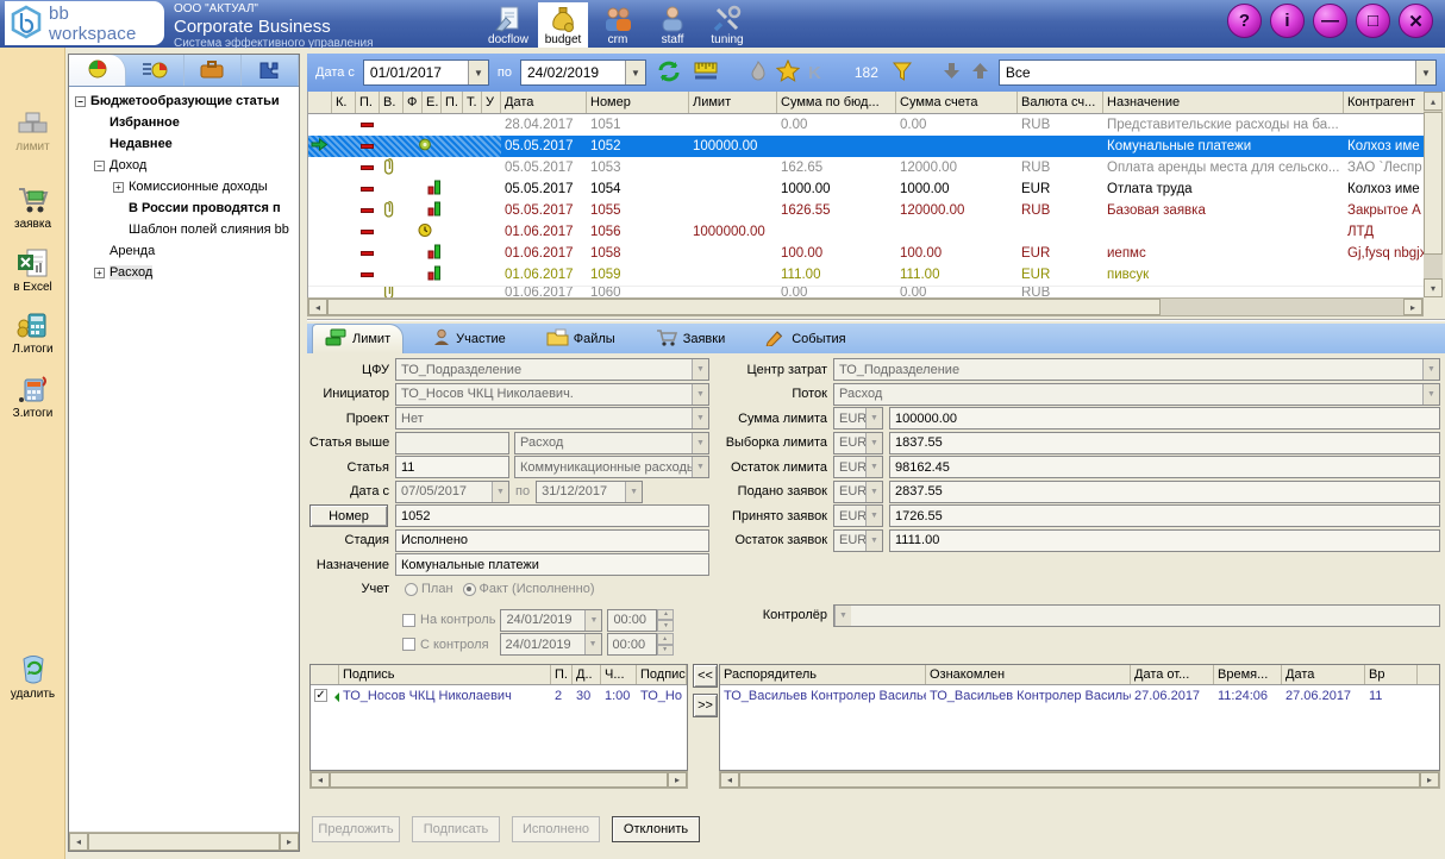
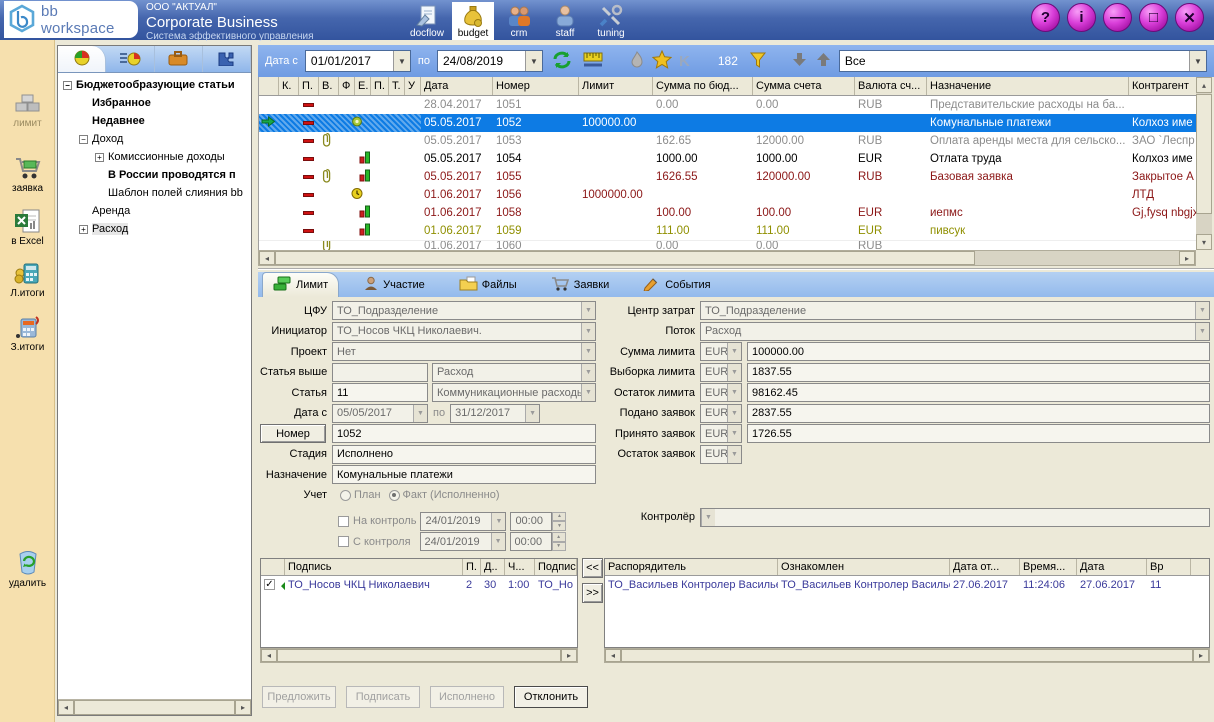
  bb workspace
  ООО "АКТУАЛ"
  Corporate Business
  Система эффективного управления
  docflow
  budget
  crm
  staff
  tuning
  ?
  i
  —
  □
  ✕
  лимит
  заявка
  в Excel
  Л.итоги
  З.итоги
  удалить
  −
  Бюджетообразующие статьи
  Избранное
  Недавнее
  −
  Доход
  +
  Комиссионные доходы
  В России проводятся п
  Шаблон полей слияния bb
  Аренда
  +
  Расход
  ◂
  ▸
  Дата с
  01/01/2017
  ▼
  по
- 24/02/2019
+ 24/08/2019
  ▼
  K
  182
  Все
  ▼
  К.
  П.
  В.
  Ф
  Е.
  П.
  Т.
  У
  Дата
  Номер
  Лимит
  Сумма по бюд...
  Сумма счета
  Валюта сч...
  Назначение
  Контрагент
  28.04.2017
  1051
  0.00
  0.00
  RUB
  Представительские расходы на ба...
  05.05.2017
  1052
  100000.00
  Комунальные платежи
  Колхоз име
  05.05.2017
  1053
  162.65
  12000.00
  RUB
  Оплата аренды места для сельско...
  ЗАО `Леспр
  05.05.2017
  1054
  1000.00
  1000.00
  EUR
  Отлата труда
  Колхоз име
  05.05.2017
  1055
  1626.55
  120000.00
  RUB
  Базовая заявка
  Закрытое А
  01.06.2017
  1056
  1000000.00
  ЛТД
  01.06.2017
  1058
  100.00
  100.00
  EUR
  иепмс
  Gj,fysq nbgj
  01.06.2017
  1059
  111.00
  111.00
  EUR
  пивсук
  01.06.2017
  1060
  0.00
  0.00
  RUB
  ▴
  ▾
  ◂
  ▸
  Лимит
  Участие
  Файлы
  Заявки
  События
  ЦФУ
  ТО_Подразделение
  Инициатор
  ТО_Носов ЧКЦ Николаевич.
  Проект
  Нет
  Статья выше
  Расход
  Статья
  11
  Коммуникационные расход
  Дата с
- 07/05/2017
+ 05/05/2017
  по
  31/12/2017
  Номер
  1052
  Стадия
  Исполнено
  Назначение
  Комунальные платежи
  Учет
  План
  Факт (Исполненно)
  На контроль
  24/01/2019
  00:00
  С контроля
  24/01/2019
  00:00
  Центр затрат
  ТО_Подразделение
  Поток
  Расход
  Сумма лимита
  EUR
  100000.00
  Выборка лимита
  EUR
  1837.55
  Остаток лимита
  EUR
  98162.45
  Подано заявок
  EUR
  2837.55
  Принято заявок
  EUR
  1726.55
  Остаток заявок
  EUR
- 1111.00
  Контролёр
  Подпись
  П.
  Д..
  Ч...
  Подпис
  ✓
  ТО_Носов ЧКЦ Николаевич
  2
  30
  1:00
  ТО_Но
  ◂
  ▸
  <<
  >>
  Распорядитель
  Ознакомлен
  Дата от...
  Время...
  Дата
  Вр
  ТО_Васильев Контролер Василь
  ТО_Васильев Контролер Василь
  27.06.2017
  11:24:06
  27.06.2017
  11
  ◂
  ▸
  Предложить
  Подписать
  Исполнено
  Отклонить
